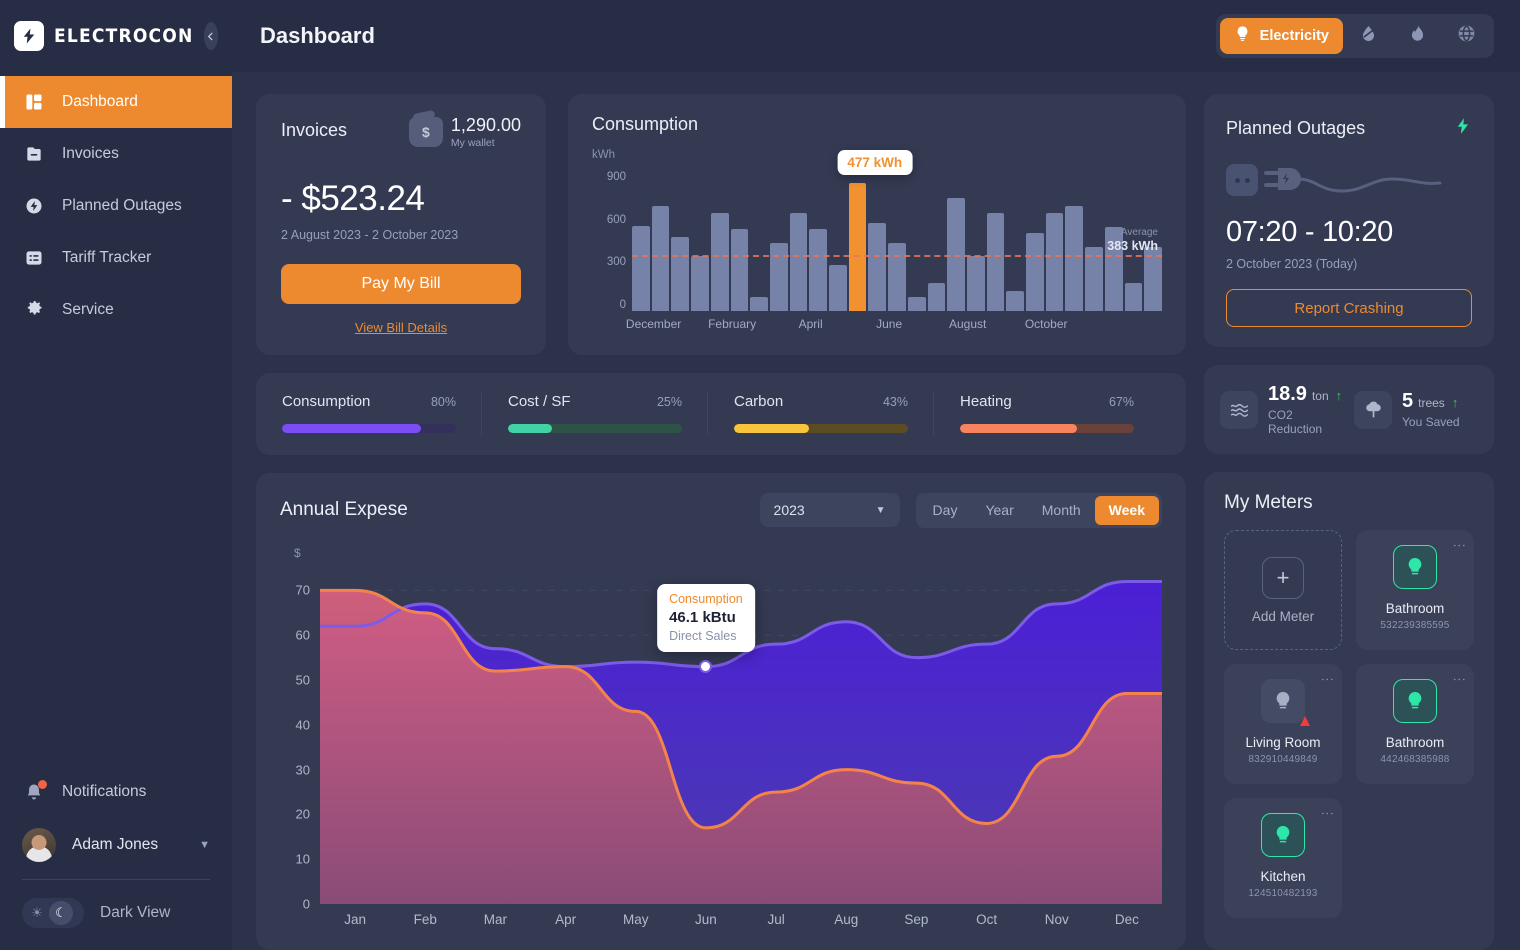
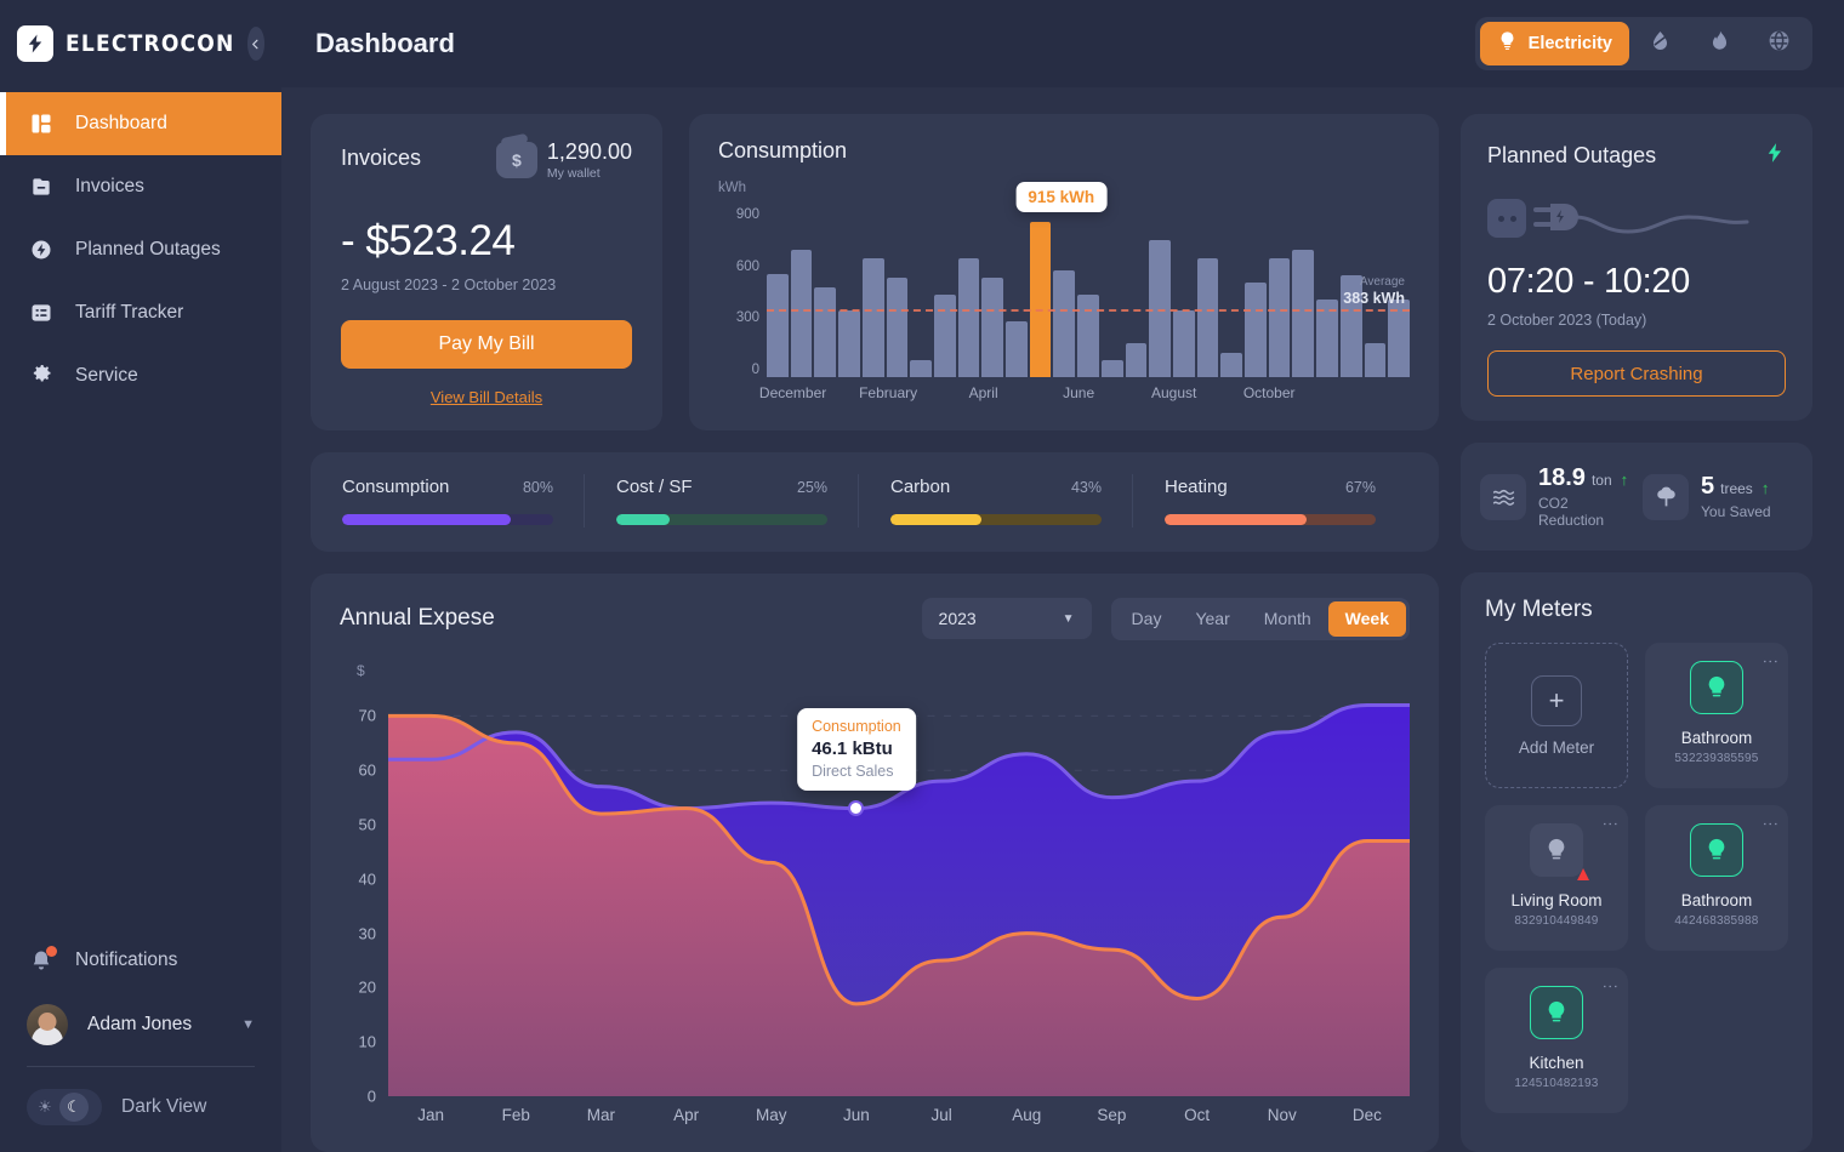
  ELECTROCON
  Dashboard
  Invoices
  Planned Outages
  Tariff Tracker
  Service
  Notifications
  Adam Jones
  ▼
  ☀
  ☾
  Dark View
  Dashboard
  Electricity
  Invoices
  $
  1,290.00
  My wallet
  - $523.24
  2 August 2023 - 2 October 2023
  Pay My Bill
  View Bill Details
  Consumption
  kWh
  900
  600
  300
  0
  Average
  383 kWh
- 477 kWh
+ 915 kWh
  December
  February
  April
  June
  August
  October
  Consumption
  80%
  Cost / SF
  25%
  Carbon
  43%
  Heating
  67%
  Annual Expese
  2023
  ▼
  Day
  Year
  Month
  Week
  $
  0
  10
  20
  30
  40
  50
  60
  70
  Consumption
  46.1 kBtu
  Direct Sales
  Jan
  Feb
  Mar
  Apr
  May
  Jun
  Jul
  Aug
  Sep
  Oct
  Nov
  Dec
  Planned Outages
  07:20 - 10:20
  2 October 2023 (Today)
  Report Crashing
  18.9
  ton
  ↑
  CO2 Reduction
  5
  trees
  ↑
  You Saved
  My Meters
  +
  Add Meter
  Bathroom
  532239385595
  ▲
  Living Room
  832910449849
  Bathroom
  442468385988
  Kitchen
  124510482193
